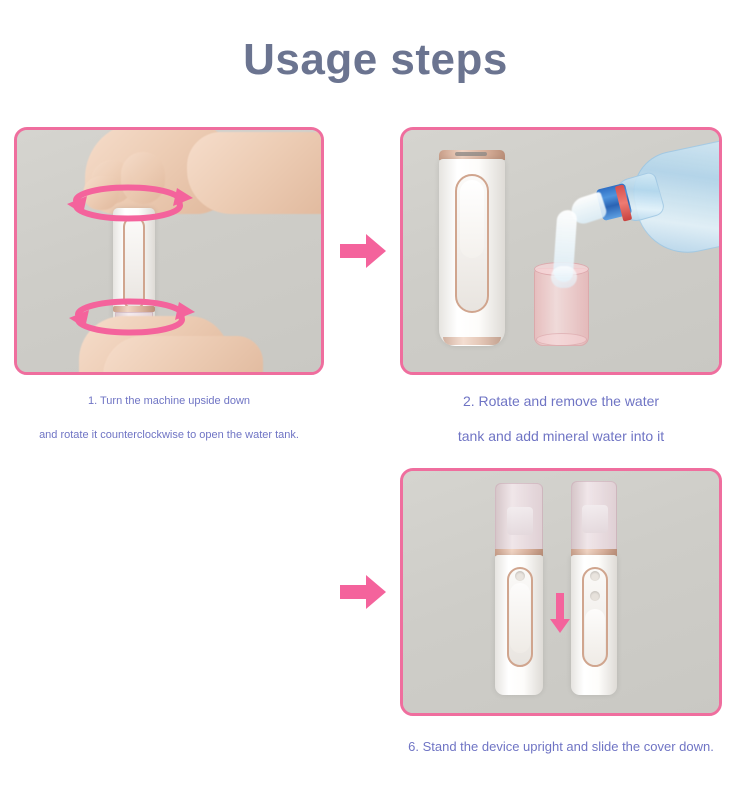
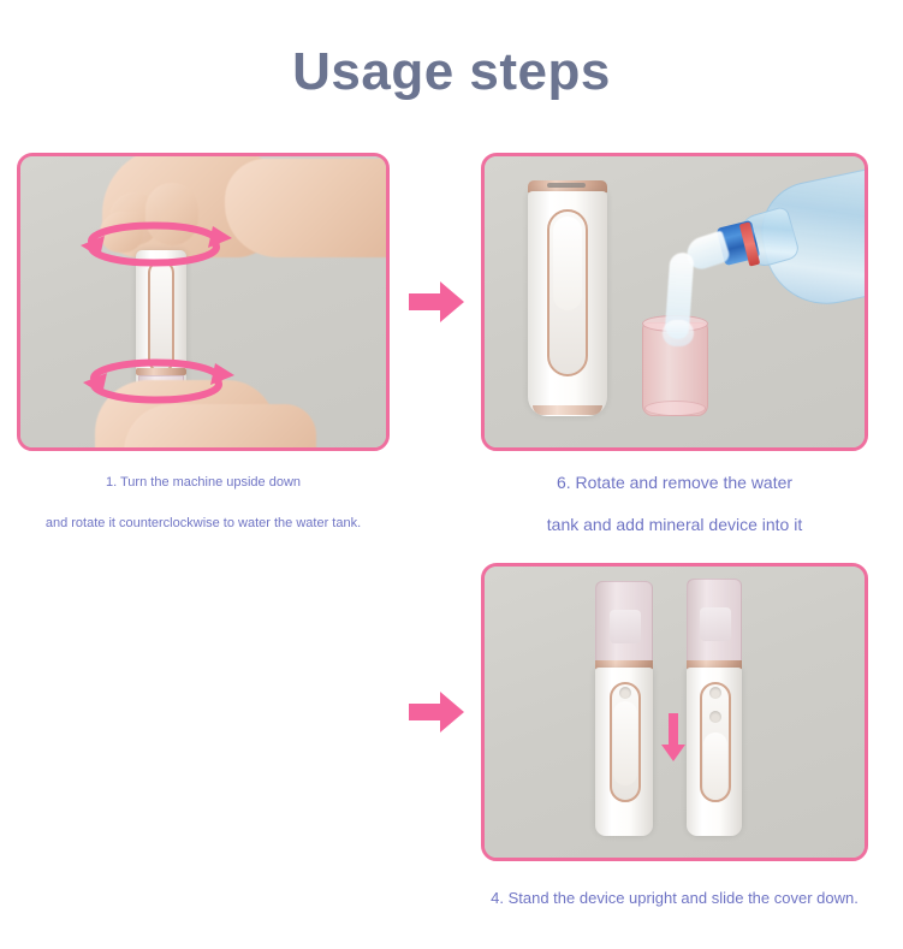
  Usage steps
  1. Turn the machine upside down
- and rotate it counterclockwise to open the water tank.
+ and rotate it counterclockwise to water the water tank.
- 2. Rotate and remove the water
+ 6. Rotate and remove the water
- tank and add mineral water into it
+ tank and add mineral device into it
- 6. Stand the device upright and slide the cover down.
+ 4. Stand the device upright and slide the cover down.
